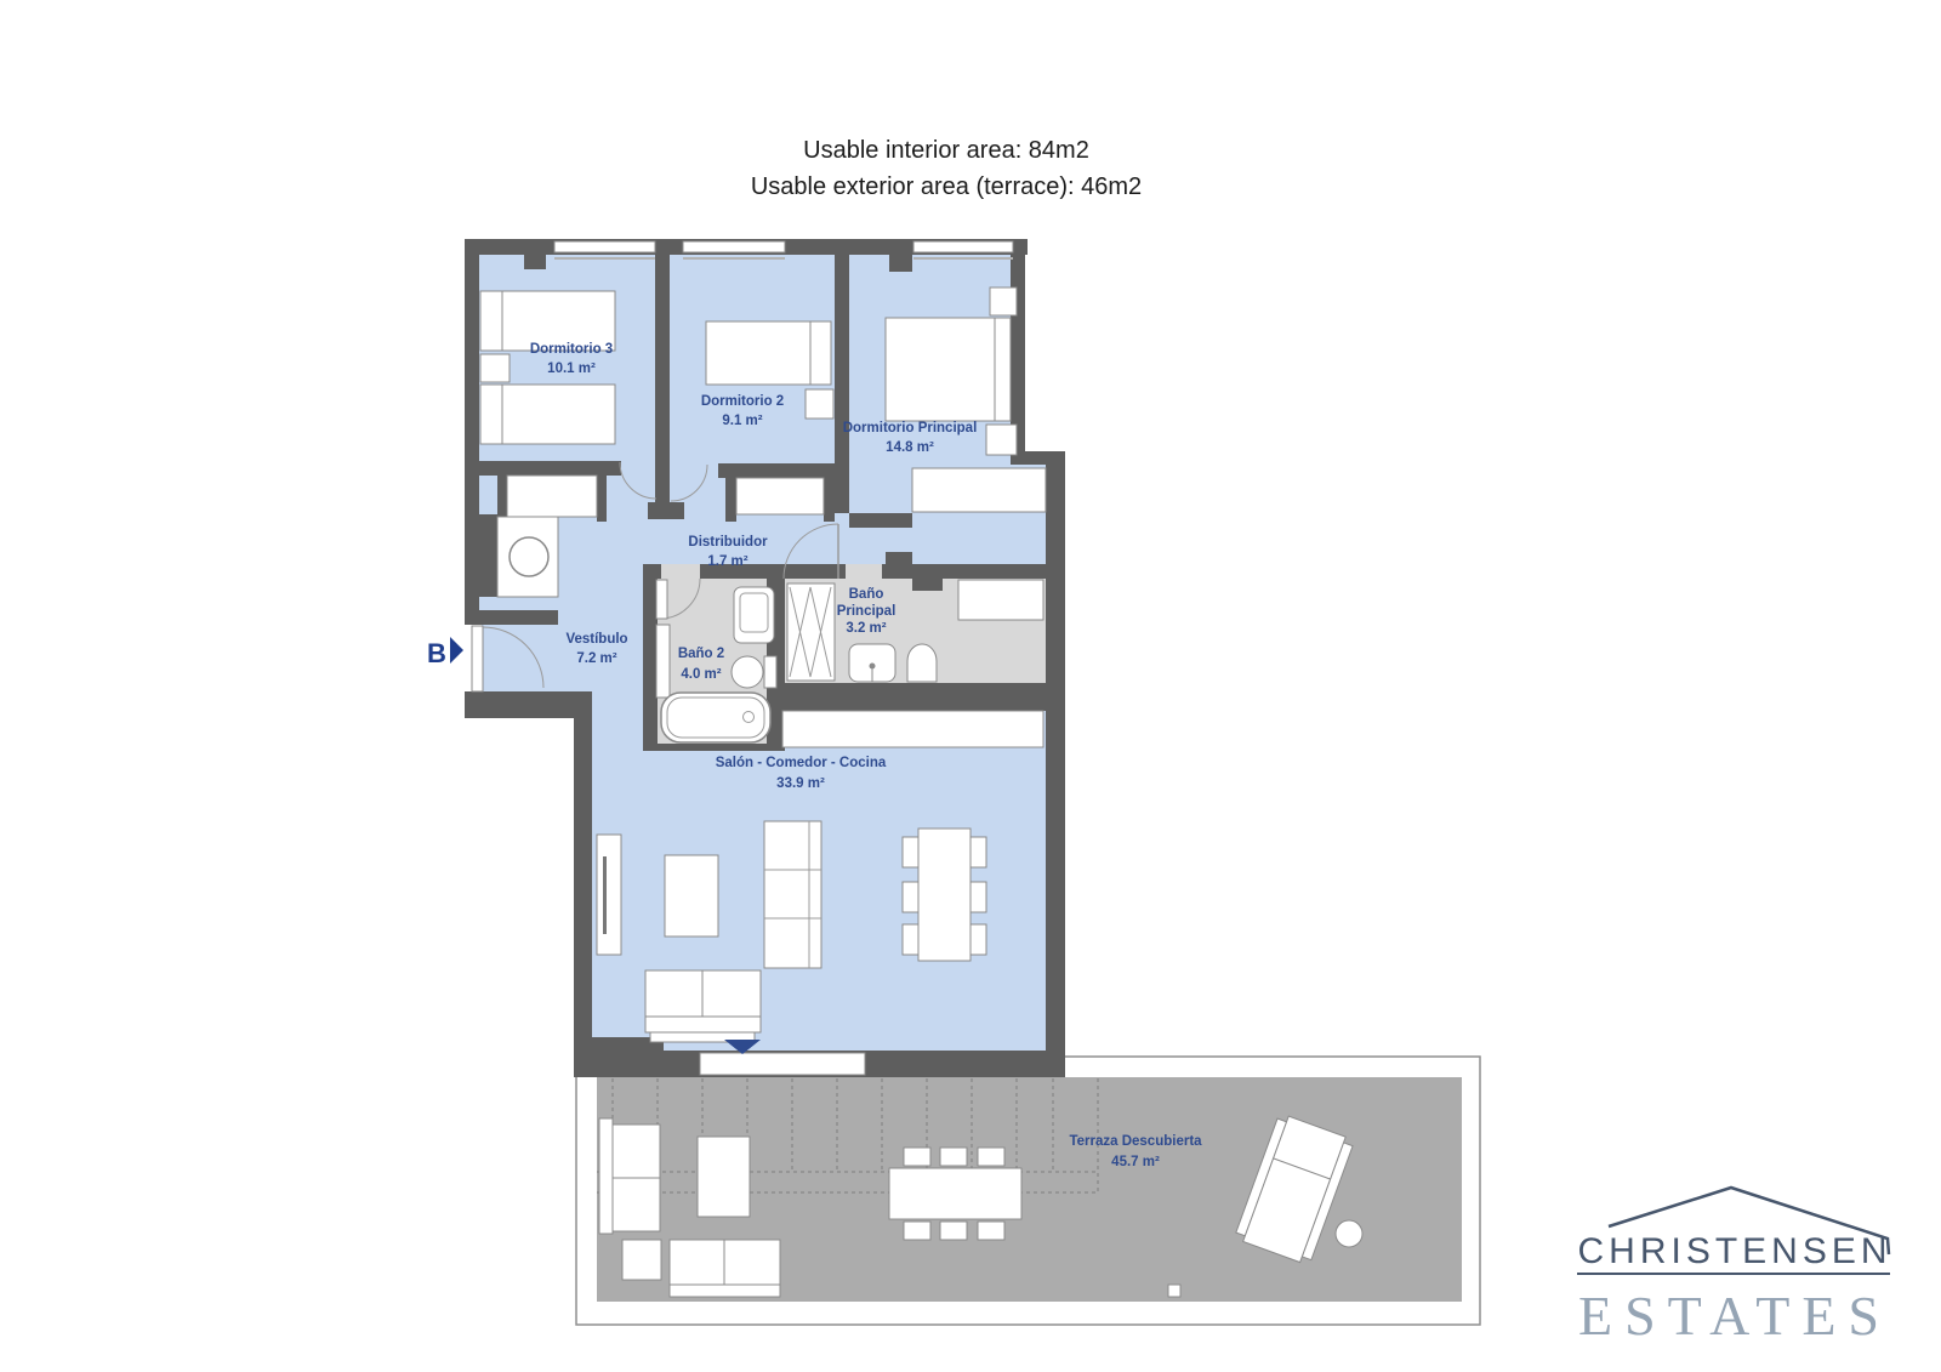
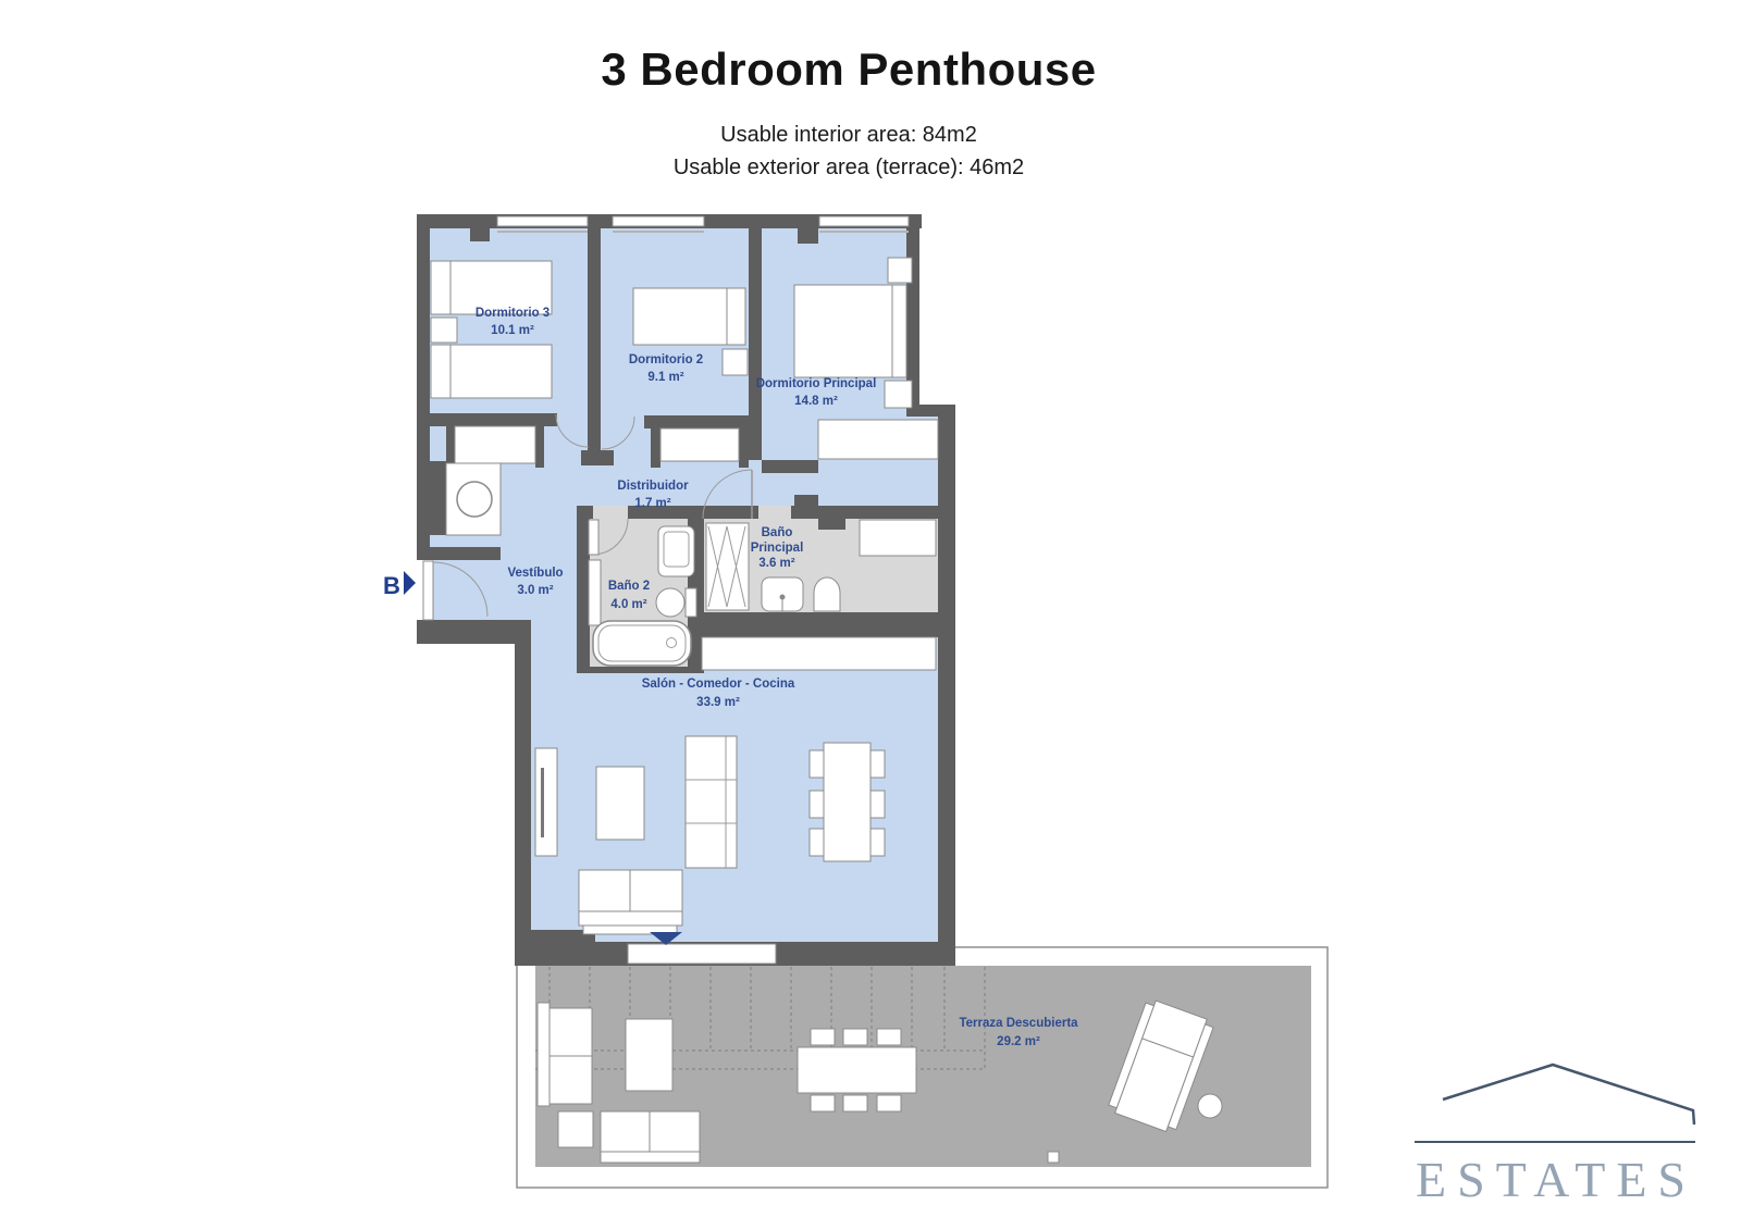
+ 3 Bedroom Penthouse
  Usable interior area: 84m2
  Usable exterior area (terrace): 46m2
  Terraza Descubierta
- 45.7 m²
+ 29.2 m²
  B
  Dormitorio 3
  10.1 m²
  Dormitorio 2
  9.1 m²
  Dormitorio Principal
  14.8 m²
  Distribuidor
  1.7 m²
  Vestíbulo
- 7.2 m²
+ 3.0 m²
  Baño 2
  4.0 m²
  Baño
  Principal
- 3.2 m²
+ 3.6 m²
  Salón - Comedor - Cocina
  33.9 m²
- CHRISTENSEN
  ESTATES
